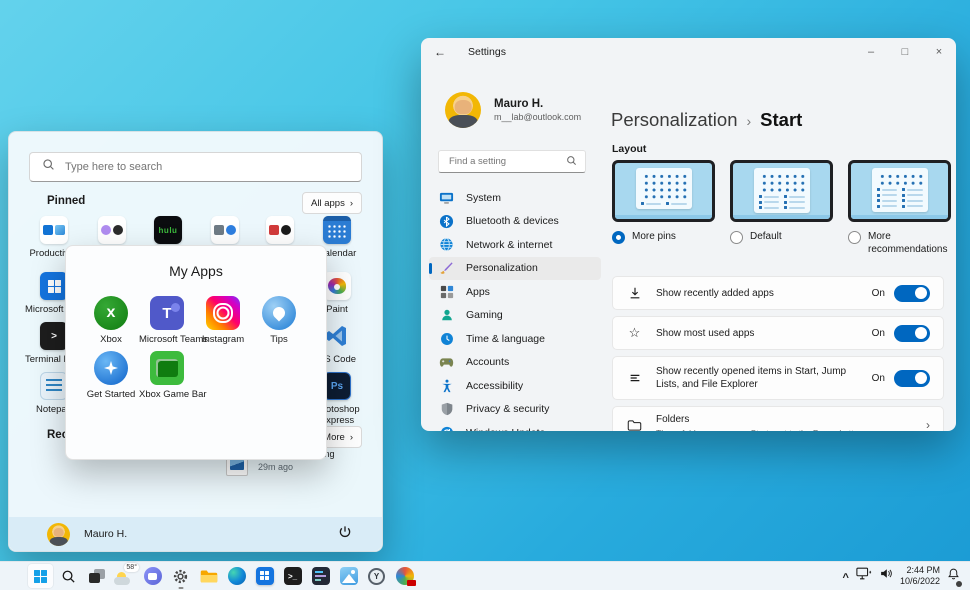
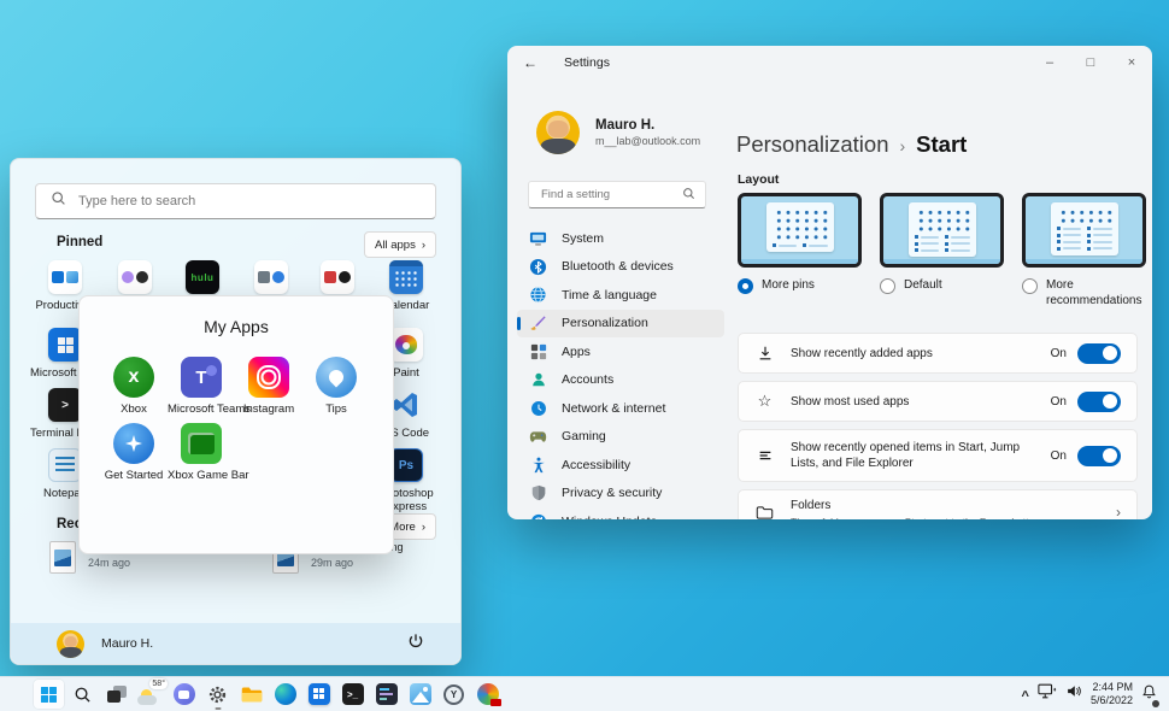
  Type here to search
  Pinned
  All apps
  ›
  hulu
  alendar
  >
  Notep
  Paint
  S Code
  Ps
  otoshop xpress
  More
  ›
+ 24m ago
  29m ago
  Mauro H.
  My Apps
  x
  Xbox
  T
  Microsoft Tea
  Instagram
  Tips
  Get Started
  Xbox Game Bar
  ←
  Settings
  –
  □
  ×
  Mauro H.
  m__lab@outlook.com
  Find a setting
  System
  Bluetooth & devices
- Network & internet
+ Time & language
  Personalization
  Apps
- Gaming
+ Accounts
- Time & language
+ Network & internet
- Accounts
+ Gaming
  Accessibility
  Privacy & security
  Personalization
  ›
  Start
  Layout
  More pins
  Default
  More recommendations
  Show recently added apps
  On
  ☆
  Show most used apps
  On
  Show recently opened items in Start, Jump Lists, and File Explorer
  On
  Folders
  ›
  >_
  Y
  ^
  2:44 PM
- 10/6/2022
+ 5/6/2022
